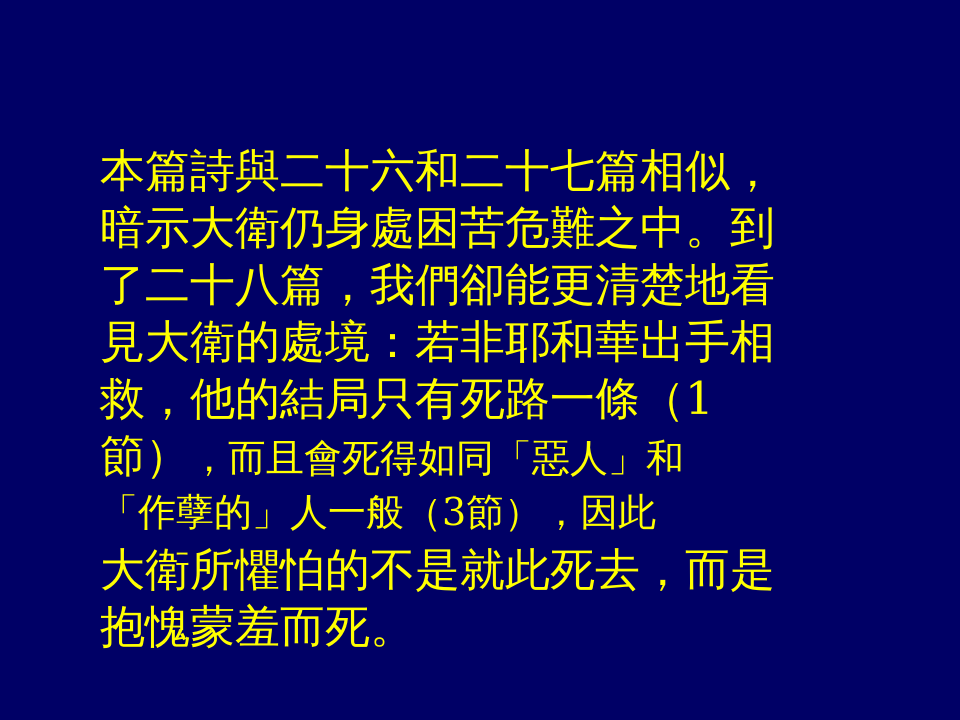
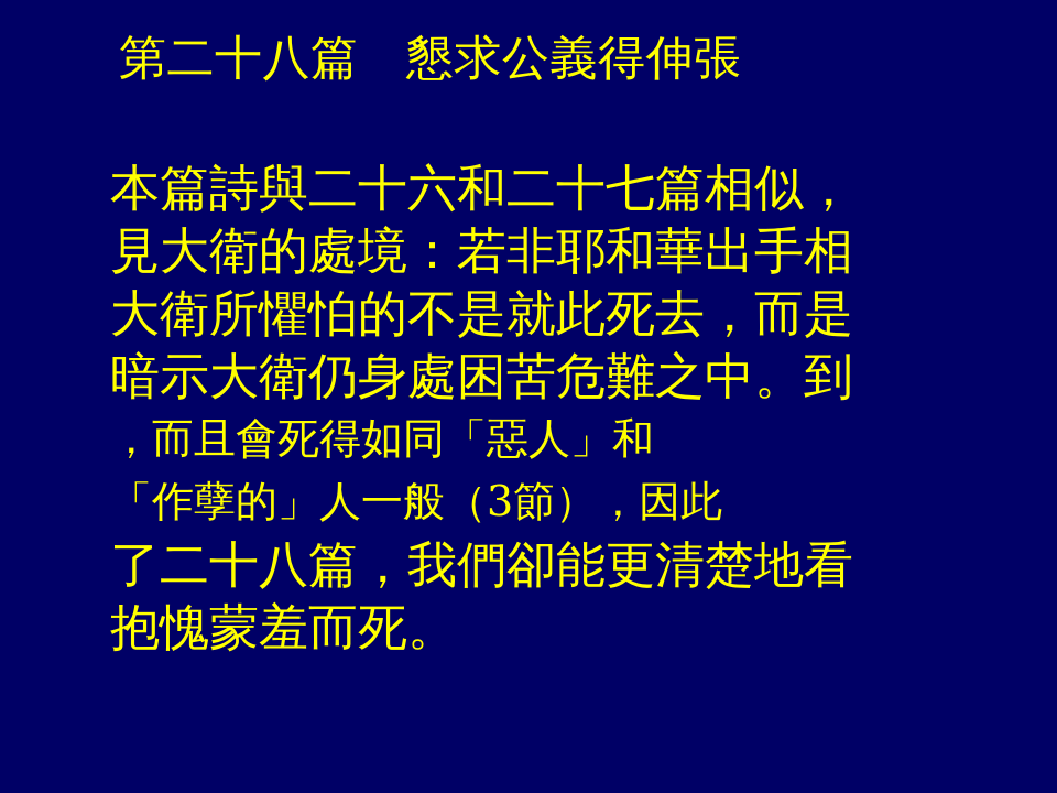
+ 第二十八篇 懇求公義得伸張
  本篇詩與二十六和二十七篇相似，
- 暗示大衛仍身處困苦危難之中。到
+ 見大衛的處境：若非耶和華出手相
- 了二十八篇，我們卻能更清楚地看
+ 大衛所懼怕的不是就此死去，而是
- 見大衛的處境：若非耶和華出手相
+ 暗示大衛仍身處困苦危難之中。到
- 救，他的結局只有死路一條（1
- 節）
  ，而且會死得如同「惡人」和
  「作孽的」人一般（3節），因此
- 大衛所懼怕的不是就此死去，而是
+ 了二十八篇，我們卻能更清楚地看
  抱愧蒙羞而死。
